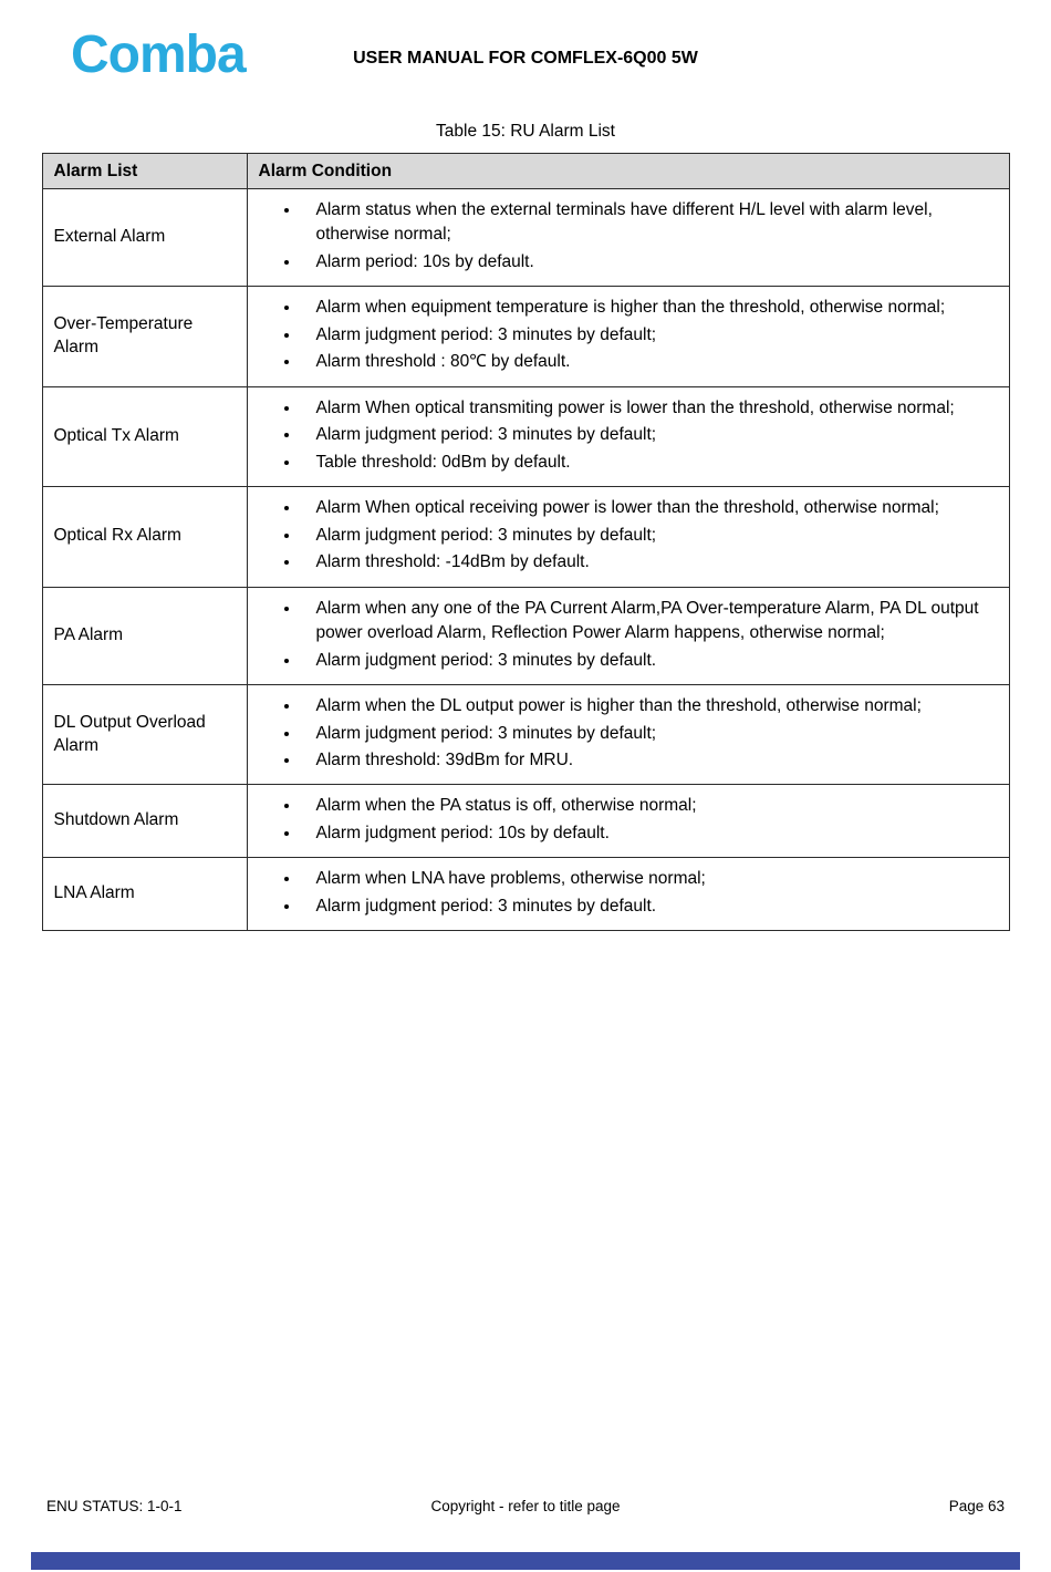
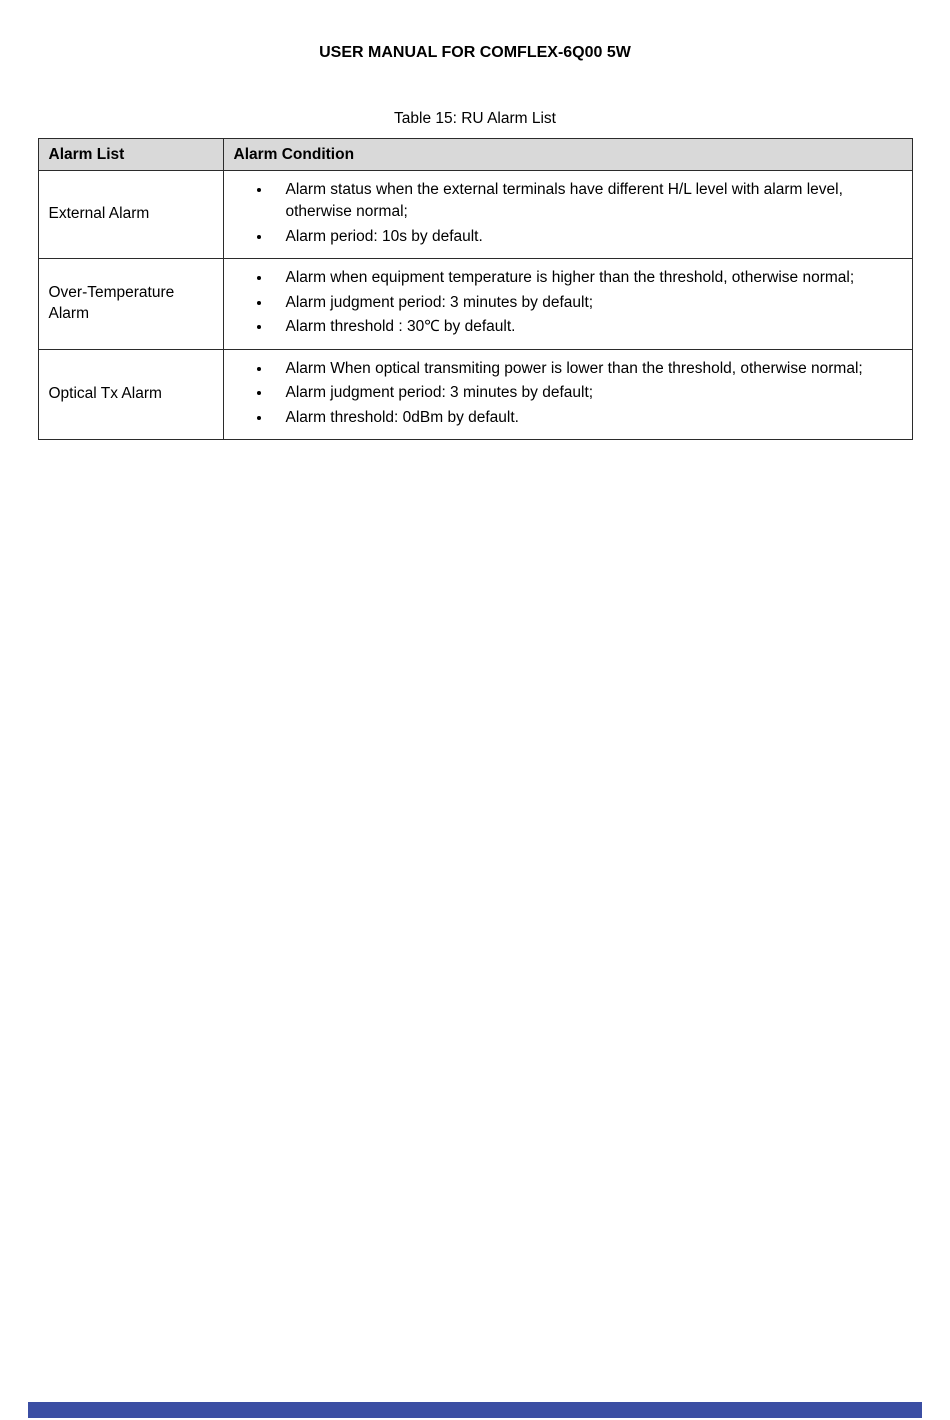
- Comba
  USER MANUAL FOR COMFLEX-6Q00 5W
  Table 15: RU Alarm List
  Alarm List	Alarm Condition
  External Alarm	Alarm status when the external terminals have different H/L level with alarm level, otherwise normal;Alarm period: 10s by default.
- Over-Temperature Alarm	Alarm when equipment temperature is higher than the threshold, otherwise normal;Alarm judgment period: 3 minutes by default;Alarm threshold : 80℃ by default.
+ Over-Temperature Alarm	Alarm when equipment temperature is higher than the threshold, otherwise normal;Alarm judgment period: 3 minutes by default;Alarm threshold : 30℃ by default.
- Optical Tx Alarm	Alarm When optical transmiting power is lower than the threshold, otherwise normal;Alarm judgment period: 3 minutes by default;Table threshold: 0dBm by default.
+ Optical Tx Alarm	Alarm When optical transmiting power is lower than the threshold, otherwise normal;Alarm judgment period: 3 minutes by default;Alarm threshold: 0dBm by default.
- Optical Rx Alarm	Alarm When optical receiving power is lower than the threshold, otherwise normal;Alarm judgment period: 3 minutes by default;Alarm threshold: -14dBm by default.
- PA Alarm	Alarm when any one of the PA Current Alarm,PA Over-temperature Alarm, PA DL output power overload Alarm, Reflection Power Alarm happens, otherwise normal;Alarm judgment period: 3 minutes by default.
- DL Output Overload Alarm	Alarm when the DL output power is higher than the threshold, otherwise normal;Alarm judgment period: 3 minutes by default;Alarm threshold: 39dBm for MRU.
- Shutdown Alarm	Alarm when the PA status is off, otherwise normal;Alarm judgment period: 10s by default.
- LNA Alarm	Alarm when LNA have problems, otherwise normal;Alarm judgment period: 3 minutes by default.
- ENU STATUS: 1-0-1
- Copyright - refer to title page
- Page 63
